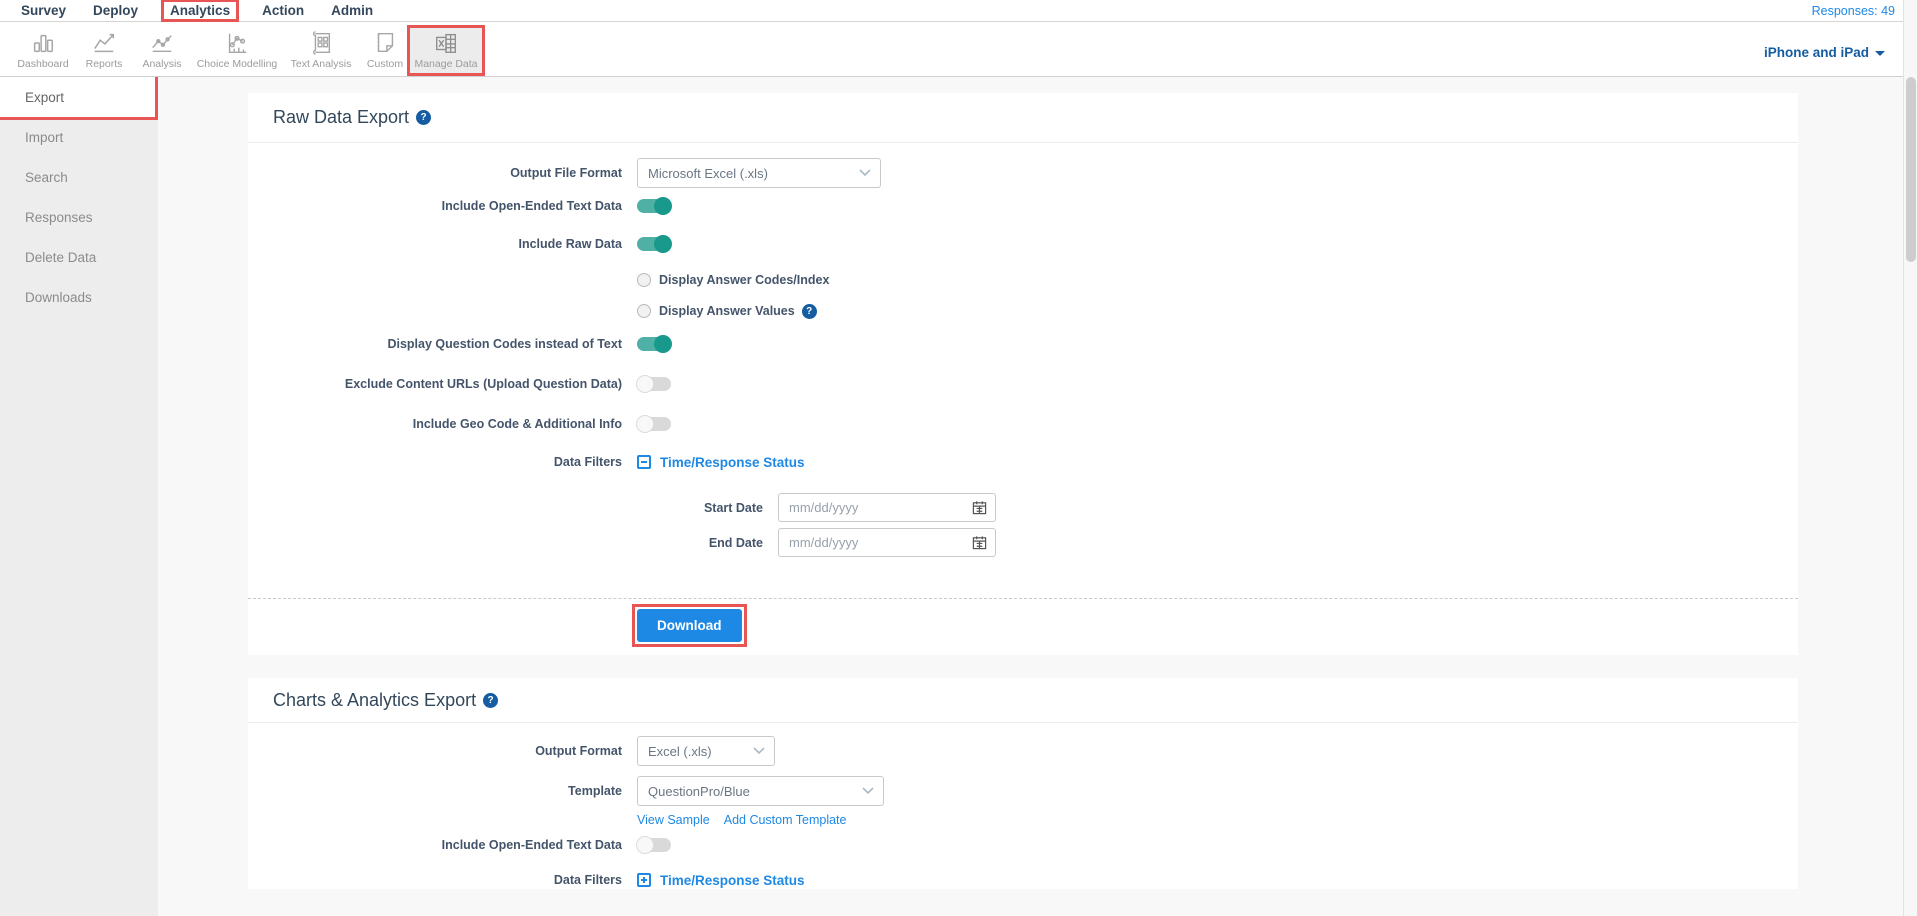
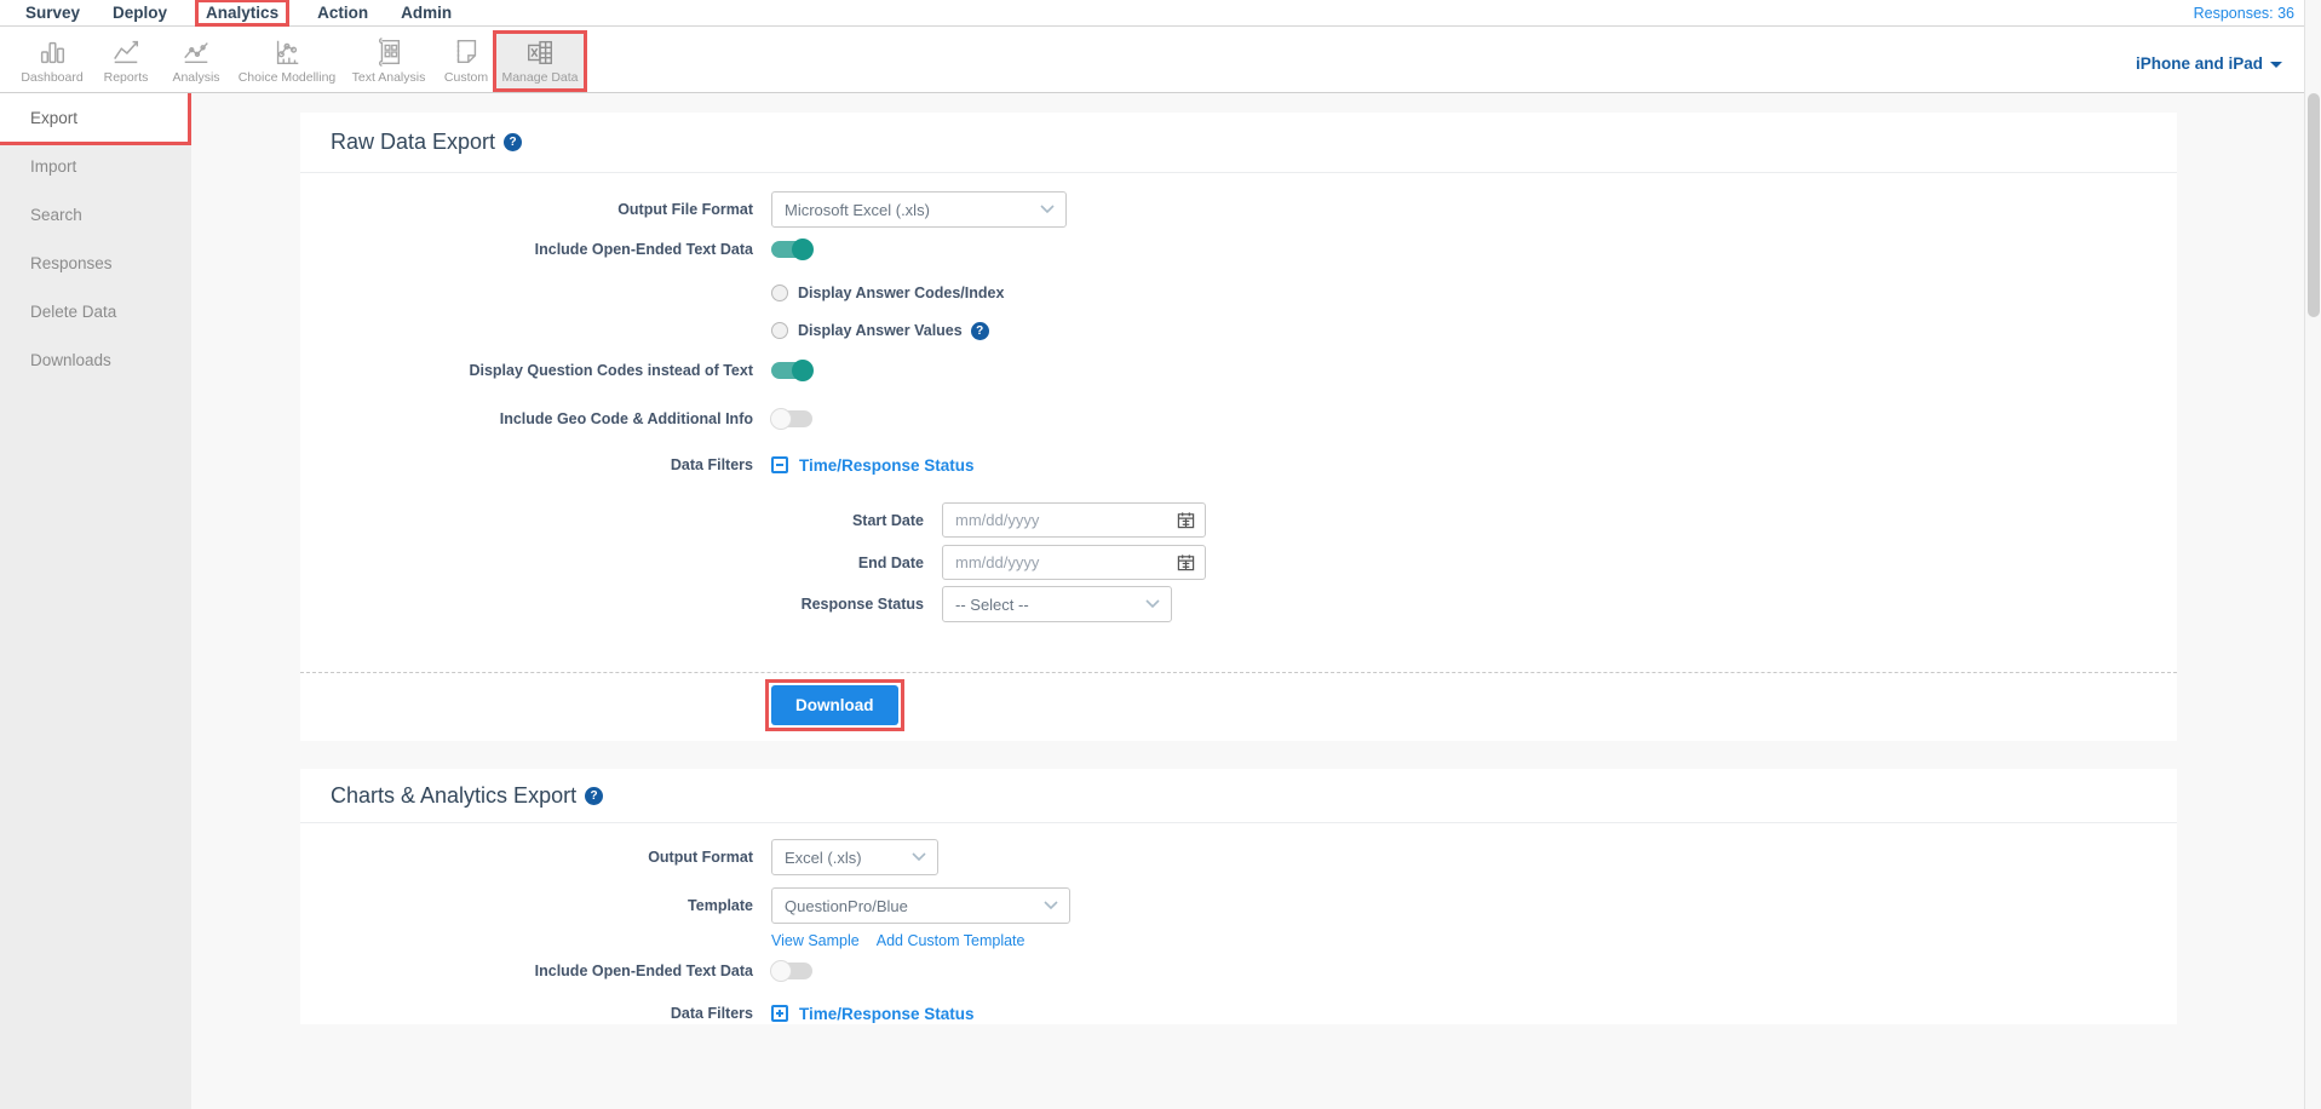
  Survey
  Deploy
  Analytics
  Action
  Admin
- Responses: 49
+ Responses: 36
  Dashboard
  Reports
  Analysis
  Choice Modelling
  Text Analysis
  Custom
  Manage Data
  iPhone and iPad
  Export
  Import
  Search
  Responses
  Delete Data
  Downloads
  Raw Data Export
  ?
  Output File Format
  Microsoft Excel (.xls)
  Include Open-Ended Text Data
- Include Raw Data
  Display Answer Codes/Index
  Display Answer Values
  ?
  Display Question Codes instead of Text
- Exclude Content URLs (Upload Question Data)
  Include Geo Code & Additional Info
  Data Filters
  Time/Response Status
  Start Date
  mm/dd/yyyy
  End Date
  mm/dd/yyyy
+ Response Status
+ -- Select --
  Download
  Charts & Analytics Export
  ?
  Output Format
  Excel (.xls)
  Template
  QuestionPro/Blue
  View Sample
  Add Custom Template
  Include Open-Ended Text Data
  Data Filters
  Time/Response Status
